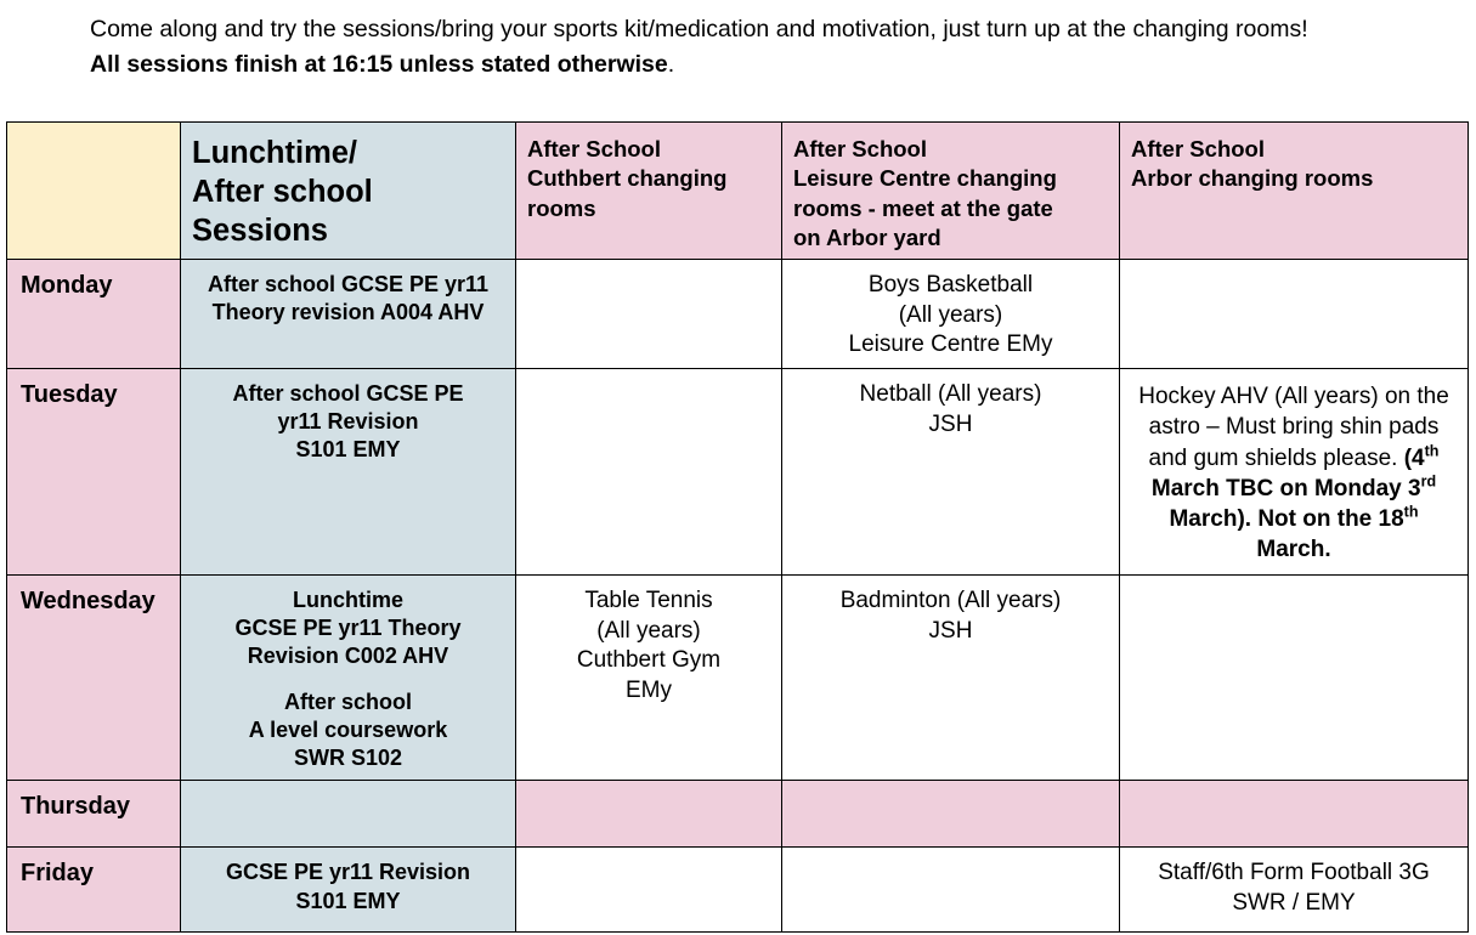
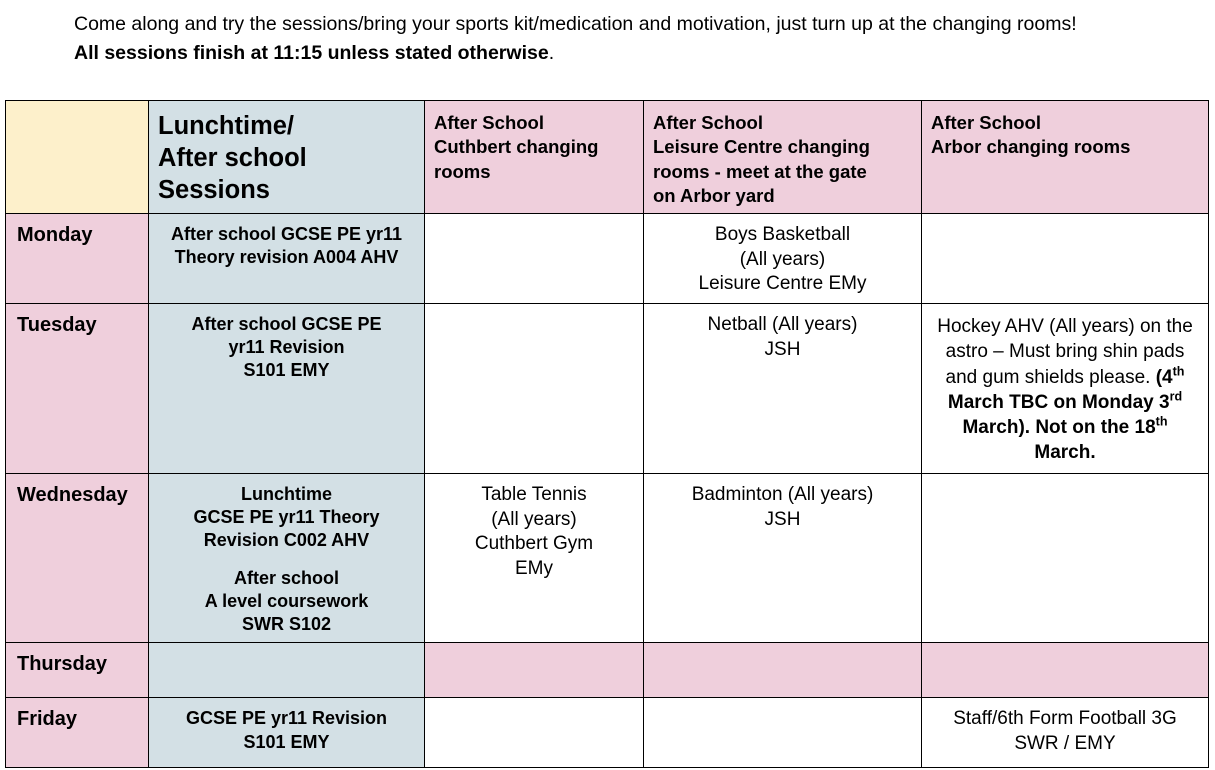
- Come along and try the sessions/bring your sports kit/medication and motivation, just turn up at the changing rooms! All sessions finish at 16:15 unless stated otherwise.
+ Come along and try the sessions/bring your sports kit/medication and motivation, just turn up at the changing rooms! All sessions finish at 11:15 unless stated otherwise.
  	Lunchtime/ After school Sessions	After School Cuthbert changing rooms	After School Leisure Centre changing rooms - meet at the gate on Arbor yard	After School Arbor changing rooms
  Monday	After school GCSE PE yr11 Theory revision A004 AHV		Boys Basketball (All years) Leisure Centre EMy
  Tuesday	After school GCSE PE yr11 Revision S101 EMY		Netball (All years) JSH	Hockey AHV (All years) on the astro – Must bring shin pads and gum shields please. (4th March TBC on Monday 3rd March). Not on the 18th March.
  Wednesday	Lunchtime GCSE PE yr11 Theory Revision C002 AHV After school A level coursework SWR S102	Table Tennis (All years) Cuthbert Gym EMy	Badminton (All years) JSH
  Thursday
  Friday	GCSE PE yr11 Revision S101 EMY			Staff/6th Form Football 3G SWR / EMY
